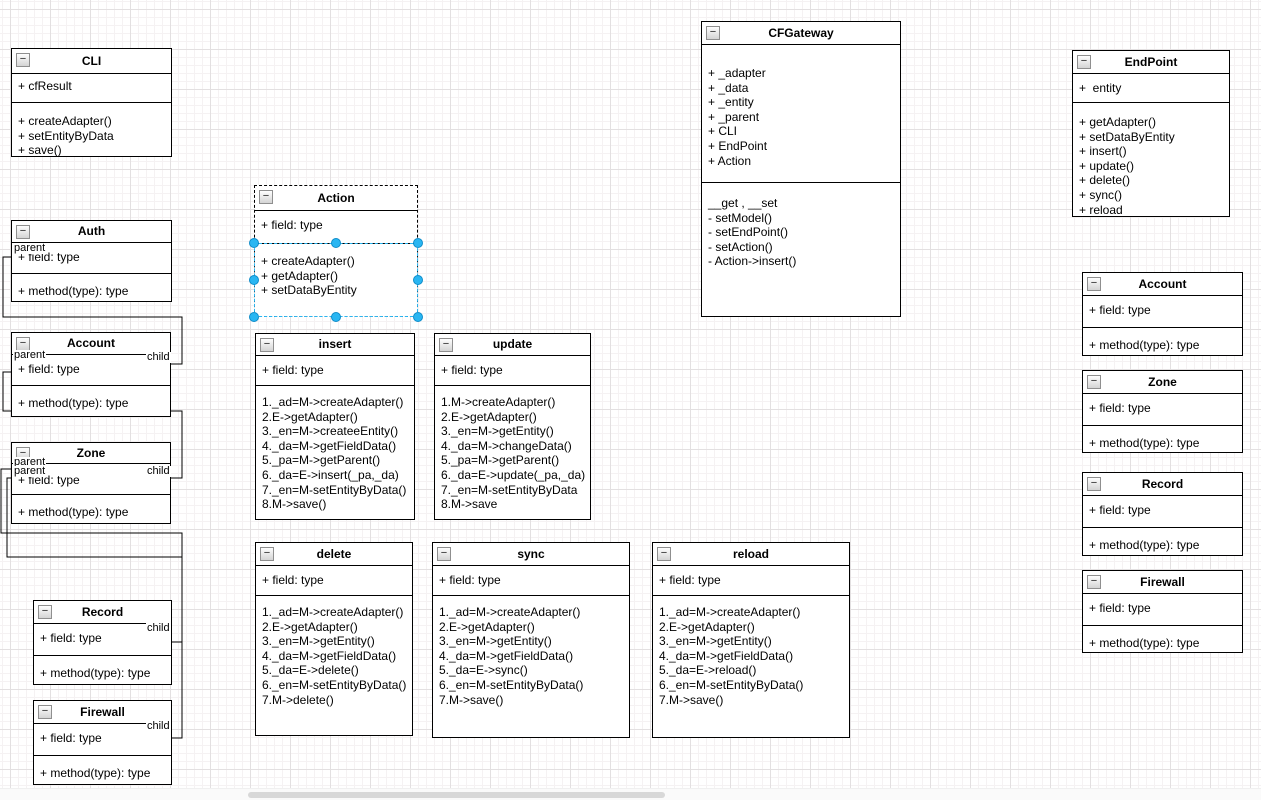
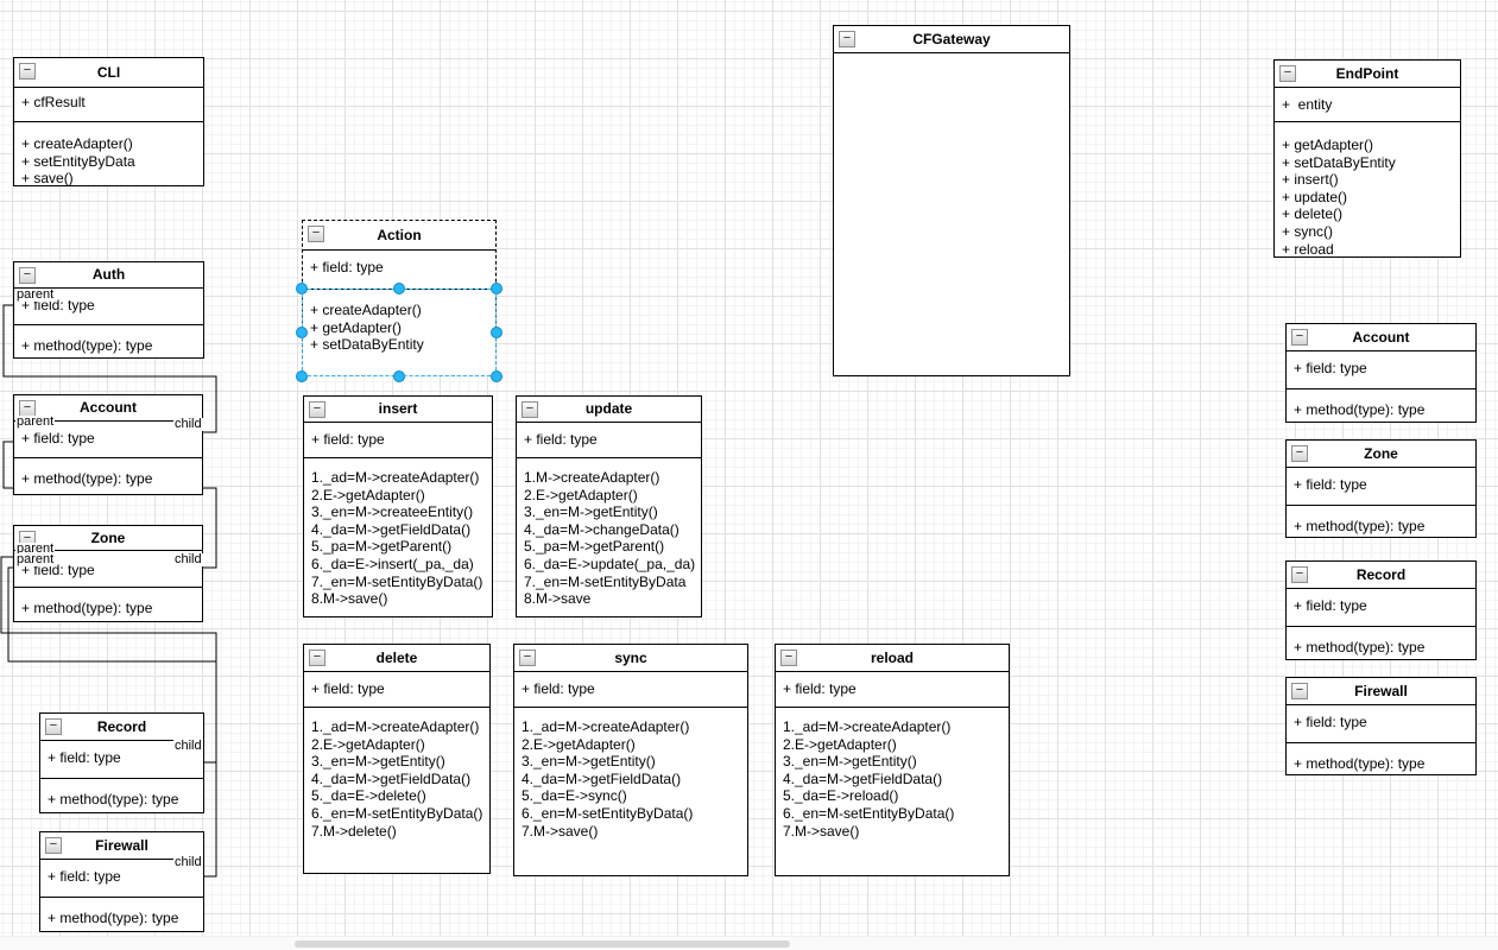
  −
  CLI
  + cfResult
  + createAdapter()
  + setEntityByData
  + save()
  −
  Auth
  + field: type
  + method(type): type
  −
  Account
  + field: type
  + method(type): type
  −
  Zone
  + field: type
  + method(type): type
  −
  Record
  + field: type
  + method(type): type
  −
  Firewall
  + field: type
  + method(type): type
  −
  Action
  + field: type
  + createAdapter()
  + getAdapter()
  + setDataByEntity
  −
  insert
  + field: type
  1._ad=M->createAdapter()
  2.E->getAdapter()
  3._en=M->createeEntity()
  4._da=M->getFieldData()
  5._pa=M->getParent()
  6._da=E->insert(_pa,_da)
  7._en=M-setEntityByData()
  8.M->save()
  −
  update
  + field: type
  1.M->createAdapter()
  2.E->getAdapter()
  3._en=M->getEntity()
  4._da=M->changeData()
  5._pa=M->getParent()
  6._da=E->update(_pa,_da)
  7._en=M-setEntityByData
  8.M->save
  −
  CFGateway
- + _adapter
- + _data
- + _entity
- + _parent
- + CLI
- + EndPoint
- + Action
- __get , __set
- - setModel()
- - setEndPoint()
- - setAction()
- - Action->insert()
  −
  delete
  + field: type
  1._ad=M->createAdapter()
  2.E->getAdapter()
  3._en=M->getEntity()
  4._da=M->getFieldData()
  5._da=E->delete()
  6._en=M-setEntityByData()
  7.M->delete()
  −
  sync
  + field: type
  1._ad=M->createAdapter()
  2.E->getAdapter()
  3._en=M->getEntity()
  4._da=M->getFieldData()
  5._da=E->sync()
  6._en=M-setEntityByData()
  7.M->save()
  −
  reload
  + field: type
  1._ad=M->createAdapter()
  2.E->getAdapter()
  3._en=M->getEntity()
  4._da=M->getFieldData()
  5._da=E->reload()
  6._en=M-setEntityByData()
  7.M->save()
  −
  EndPoint
  + entity
  + getAdapter()
  + setDataByEntity
  + insert()
  + update()
  + delete()
  + sync()
  + reload
  −
  Account
  + field: type
  + method(type): type
  −
  Zone
  + field: type
  + method(type): type
  −
  Record
  + field: type
  + method(type): type
  −
  Firewall
  + field: type
  + method(type): type
  parent
  parent
  child
  parent
  parent
  child
  child
  child
